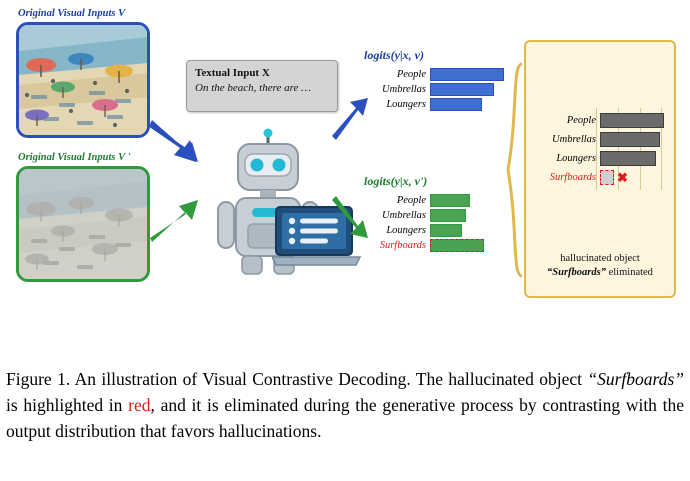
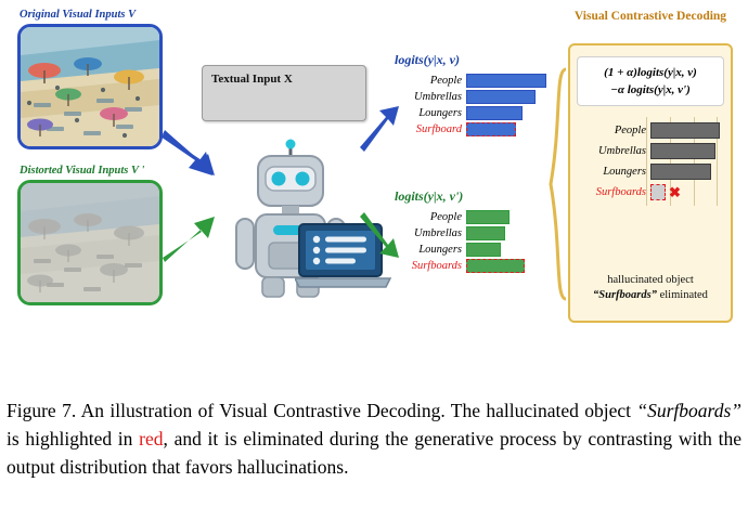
  Original Visual Inputs V
- Original Visual Inputs V '
+ Distorted Visual Inputs V '
  Textual Input X
- On the beach, there are …
  logits(y|x, v)
  People
  Umbrellas
  Loungers
+ Surfboard
  logits(y|x, v')
  People
  Umbrellas
  Loungers
  Surfboards
+ Visual Contrastive Decoding
+ (1 + α)logits(y|x, v)
+ −α logits(y|x, v')
  People
  Umbrellas
  Loungers
  Surfboards
  ✖
  hallucinated object
  “Surfboards” eliminated
- Figure 1. An illustration of Visual Contrastive Decoding. The hallucinated object “Surfboards” is highlighted in red, and it is eliminated during the generative process by contrasting with the output distribution that favors hallucinations.
+ Figure 7. An illustration of Visual Contrastive Decoding. The hallucinated object “Surfboards” is highlighted in red, and it is eliminated during the generative process by contrasting with the output distribution that favors hallucinations.
